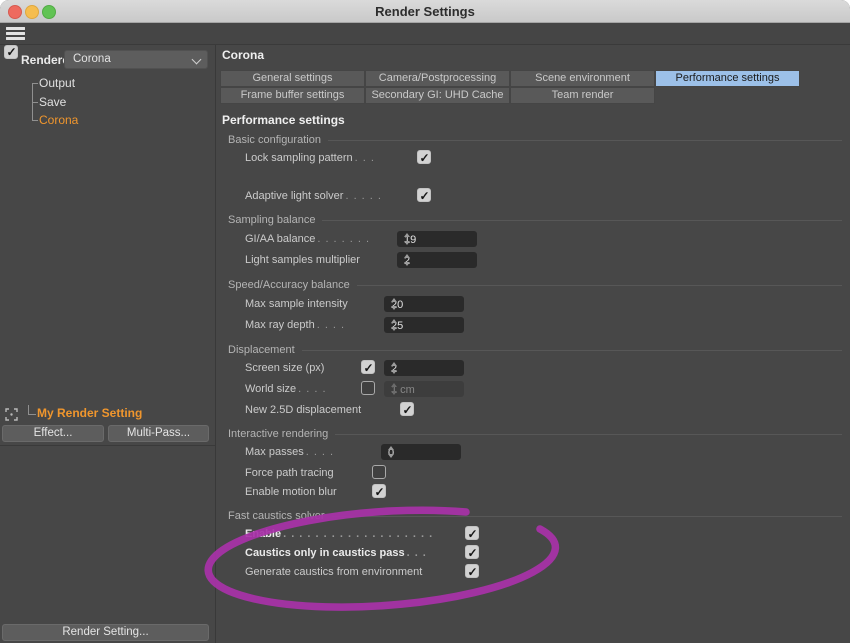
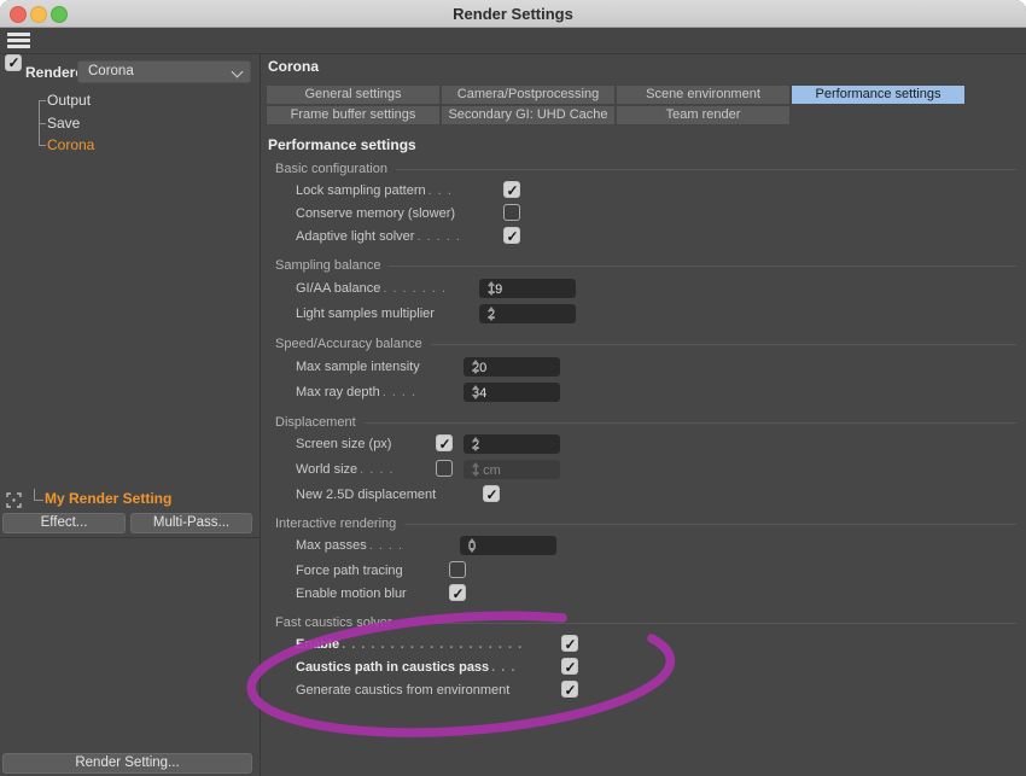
  Render Settings
  Render
  Corona
  Output
  Save
  Corona
  Effect...
  Multi-Pass...
  My Render Setting
  Render Setting...
  Corona
  General settings
  Camera/Postprocessing
  Scene environment
  Performance settings
  Frame buffer settings
  Secondary GI: UHD Cache
  Team render
  Performance settings
  Basic configuration
  Lock sampling pattern . . .
+ Conserve memory (slower)
  Adaptive light solver . . . . .
  Sampling balance
  GI/AA balance . . . . . . .
  19
  Light samples multiplier
  2
  Speed/Accuracy balance
  Max sample intensity
  20
  Max ray depth . . . .
- 25
+ 34
  Displacement
  Screen size (px)
  2
  World size . . . .
  1 cm
  New 2.5D displacement
  Interactive rendering
  Max passes . . . .
  0
  Force path tracing
  Enable motion blur
  Fast caustics solv
  le . . . . . . . . . . . . . . . . . . .
- Caustics only in caustics pass . . .
+ Caustics path in caustics pass . . .
  Generate caustics from environment
